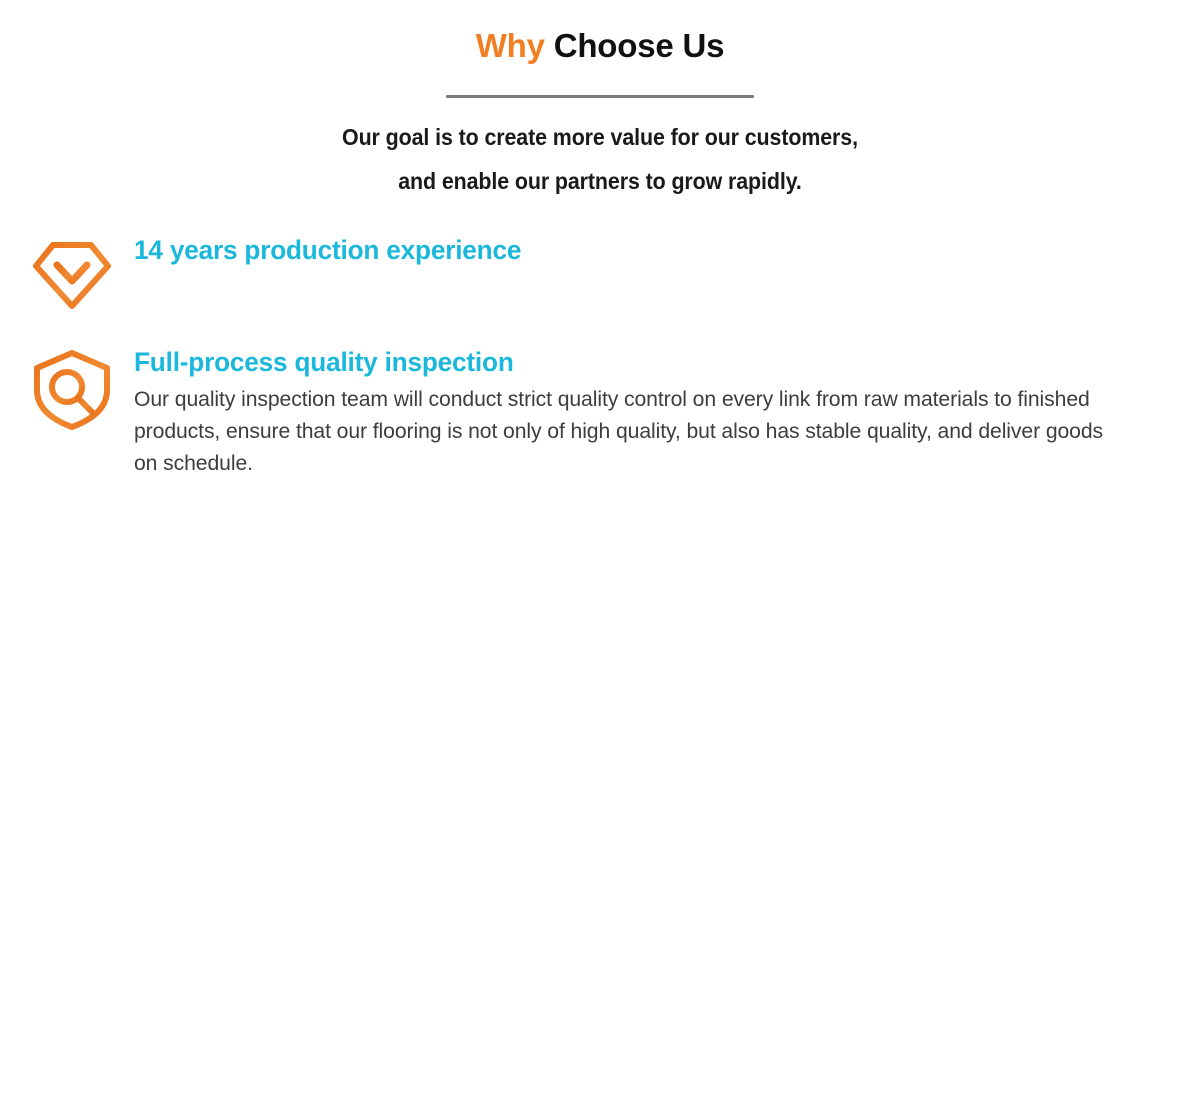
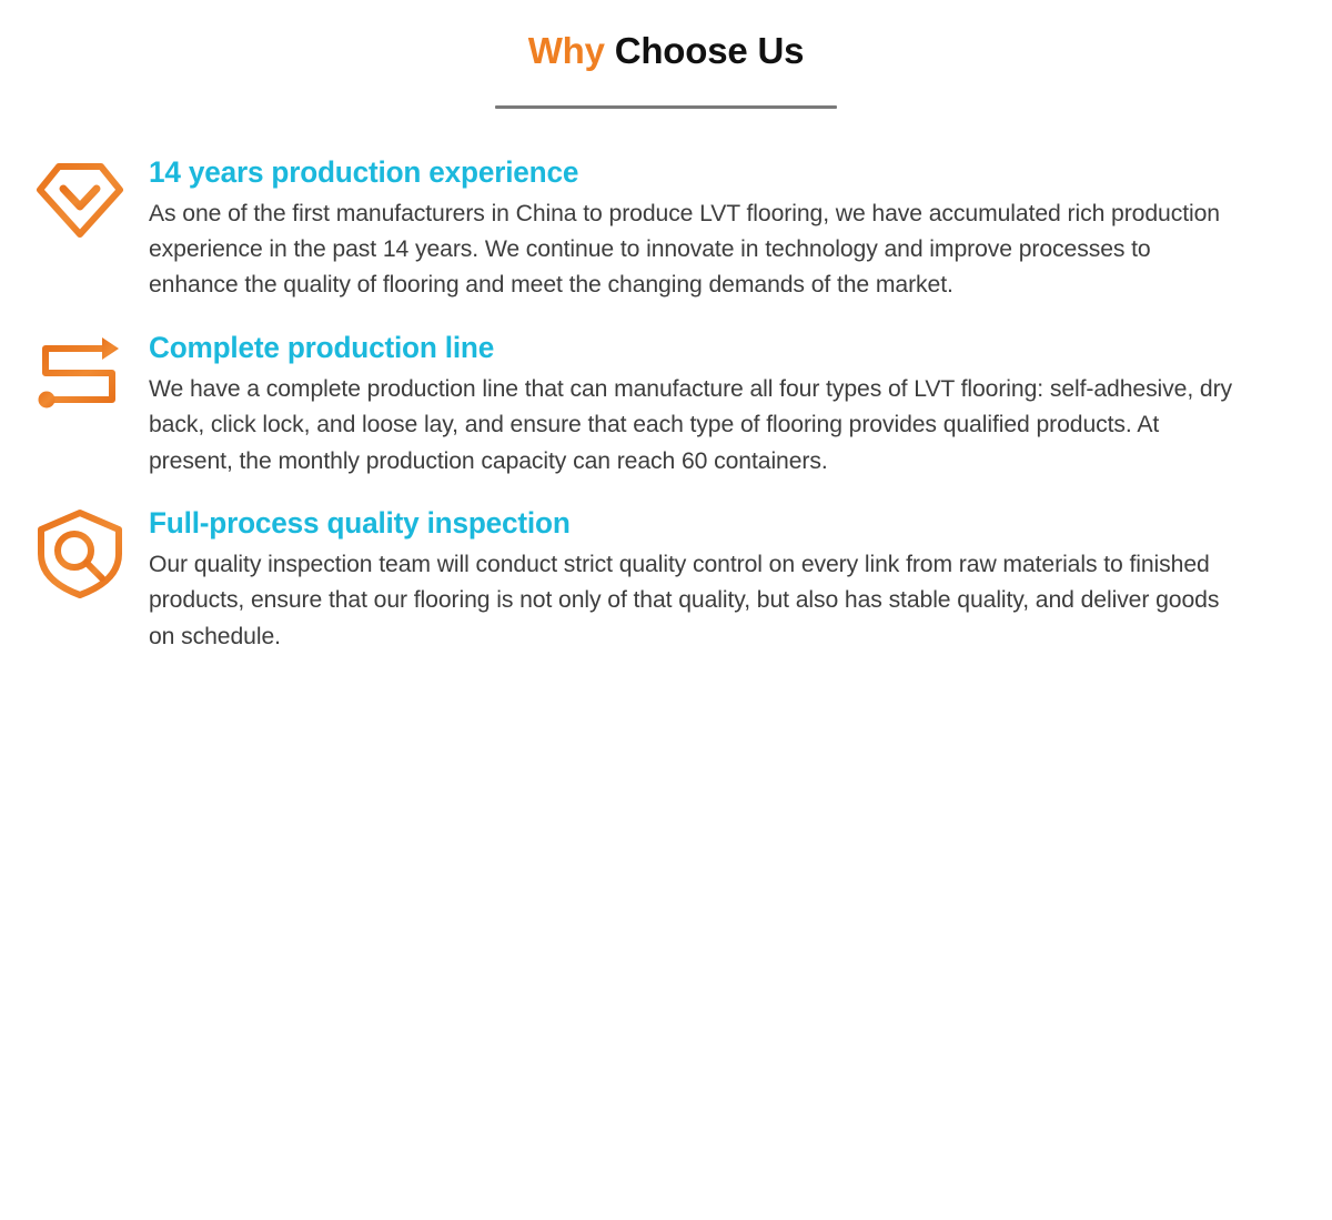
  Why Choose Us
- Our goal is to create more value for our customers,
- and enable our partners to grow rapidly.
  14 years production experience
+ As one of the first manufacturers in China to produce LVT flooring, we have accumulated rich production experience in the past 14 years. We continue to innovate in technology and improve processes to enhance the quality of flooring and meet the changing demands of the market.
+ Complete production line
+ We have a complete production line that can manufacture all four types of LVT flooring: self-adhesive, dry back, click lock, and loose lay, and ensure that each type of flooring provides qualified products. At present, the monthly production capacity can reach 60 containers.
  Full-process quality inspection
- Our quality inspection team will conduct strict quality control on every link from raw materials to finished products, ensure that our flooring is not only of high quality, but also has stable quality, and deliver goods on schedule.
+ Our quality inspection team will conduct strict quality control on every link from raw materials to finished products, ensure that our flooring is not only of that quality, but also has stable quality, and deliver goods on schedule.
